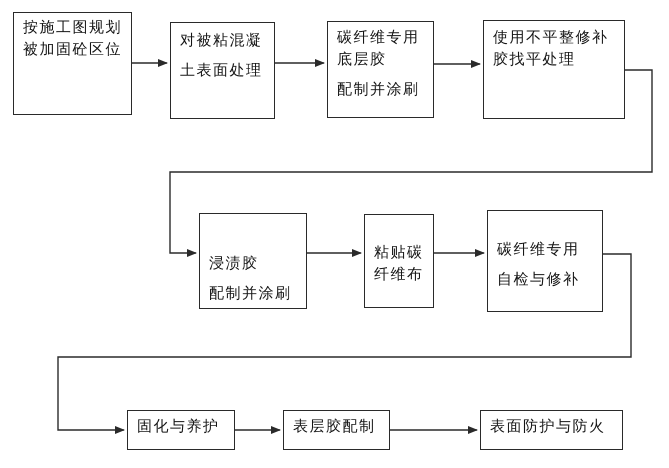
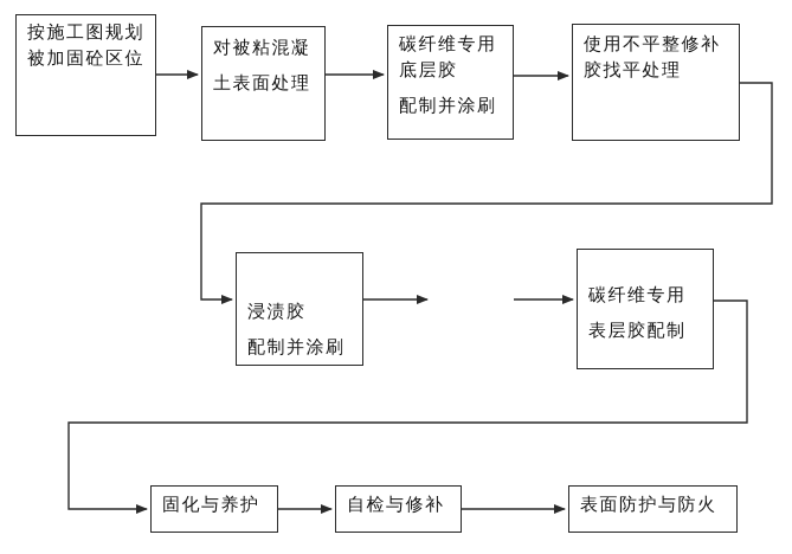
  按施工图规划
  被加固砼区位
  对被粘混凝
  土表面处理
  碳纤维专用
  底层胶
  配制并涂刷
  使用不平整修补
  胶找平处理
  浸渍胶
  配制并涂刷
- 粘贴碳
- 纤维布
  碳纤维专用
- 自检与修补
+ 表层胶配制
  固化与养护
- 表层胶配制
+ 自检与修补
  表面防护与防火
